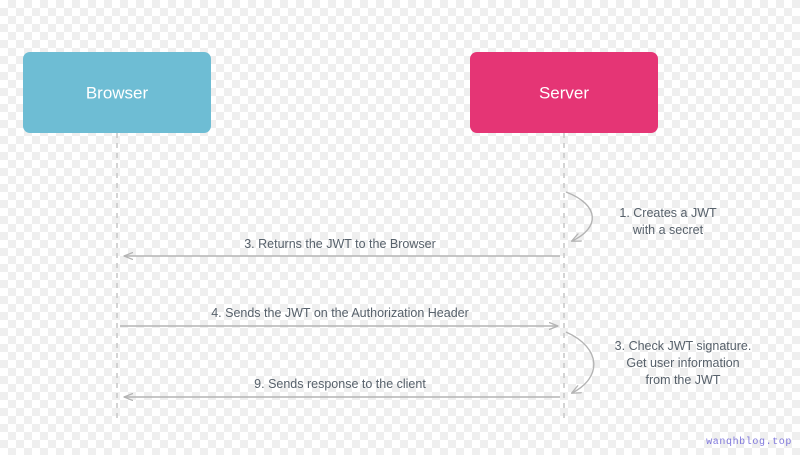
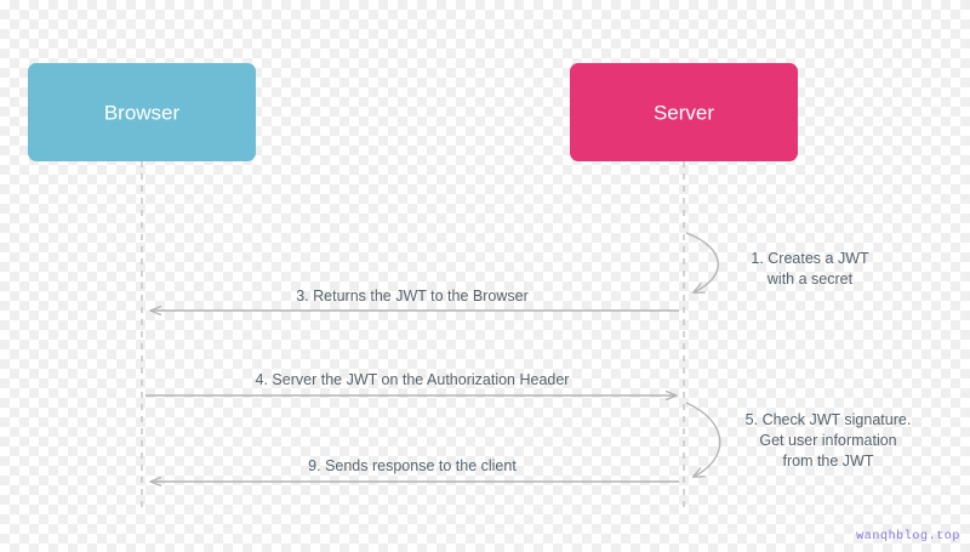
  Browser
  Server
  1. Creates a JWT
  with a secret
  3. Returns the JWT to the Browser
- 4. Sends the JWT on the Authorization Header
+ 4. Server the JWT on the Authorization Header
- 3. Check JWT signature.
+ 5. Check JWT signature.
  Get user information
  from the JWT
  9. Sends response to the client
  wanqhblog.top
